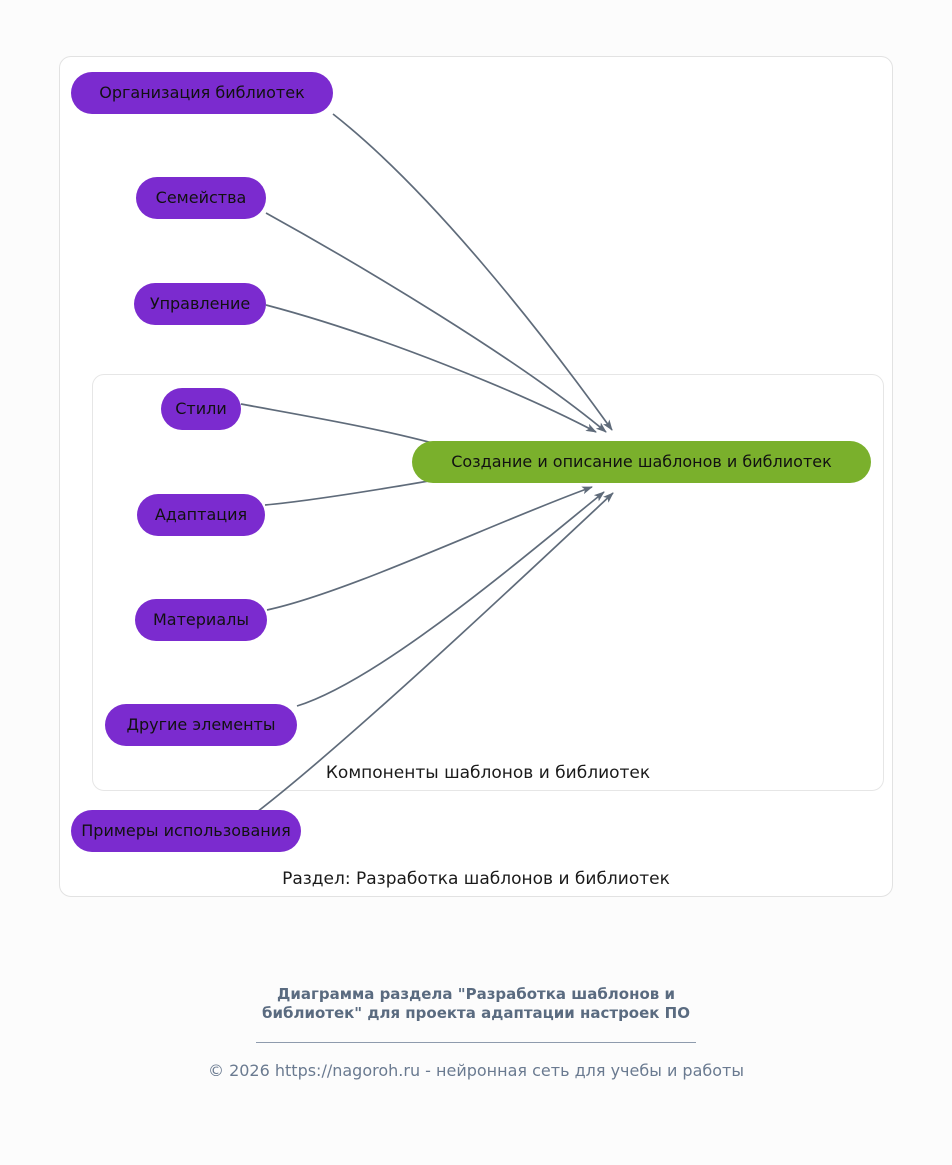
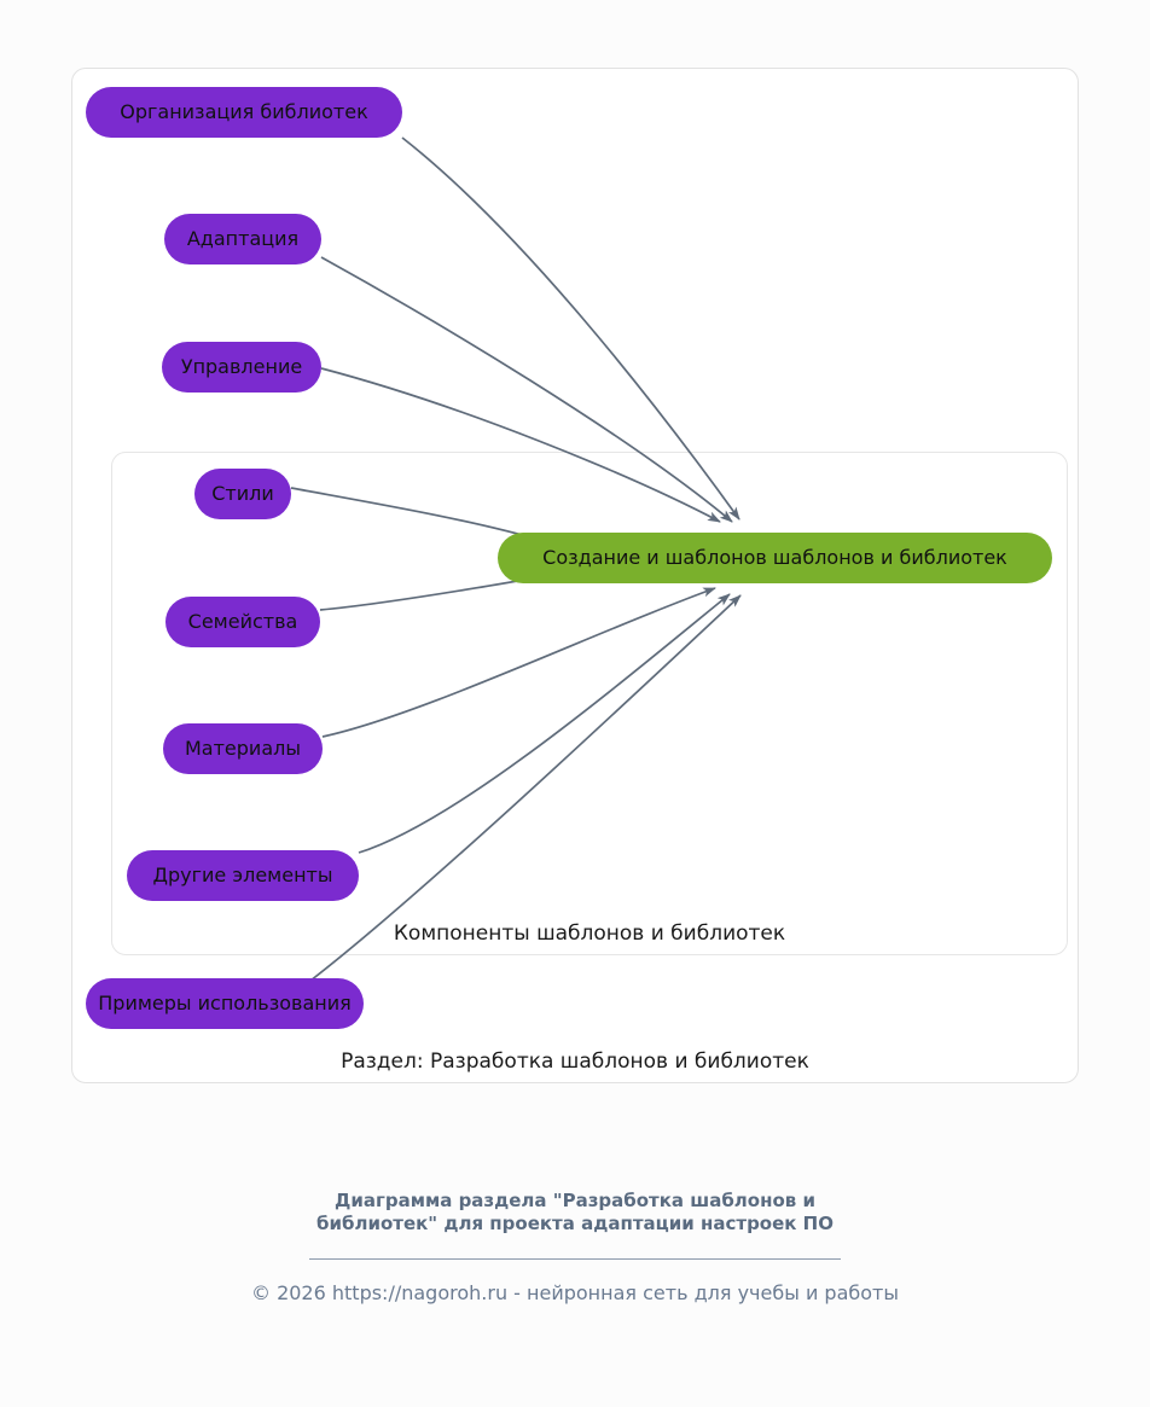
  Организация библиотек
- Семейства
+ Адаптация
  Управление
  Стили
- Адаптация
+ Семейства
  Материалы
  Другие элементы
  Примеры использования
- Создание и описание шаблонов и библиотек
+ Создание и шаблонов шаблонов и библиотек
  Компоненты шаблонов и библиотек
  Раздел: Разработка шаблонов и библиотек
  Диаграмма раздела "Разработка шаблонов и библиотек" для проекта адаптации настроек ПО
  © 2026 https://nagoroh.ru - нейронная сеть для учебы и работы
